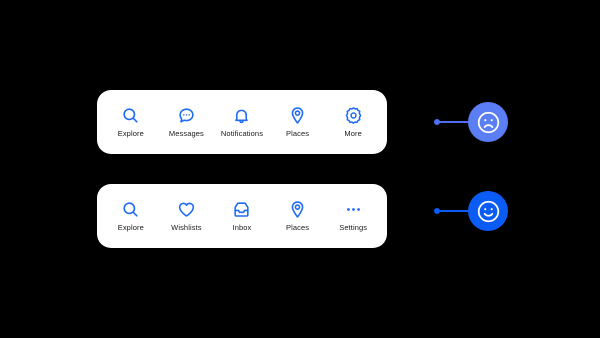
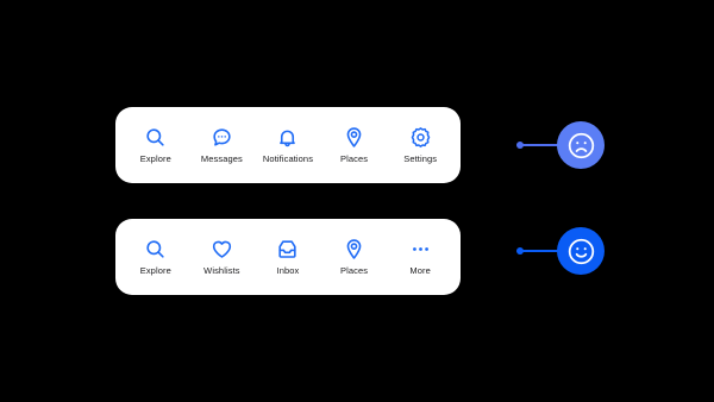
  Explore
  Messages
  Notifications
  Places
- More
+ Settings
  Explore
  Wishlists
  Inbox
  Places
- Settings
+ More
